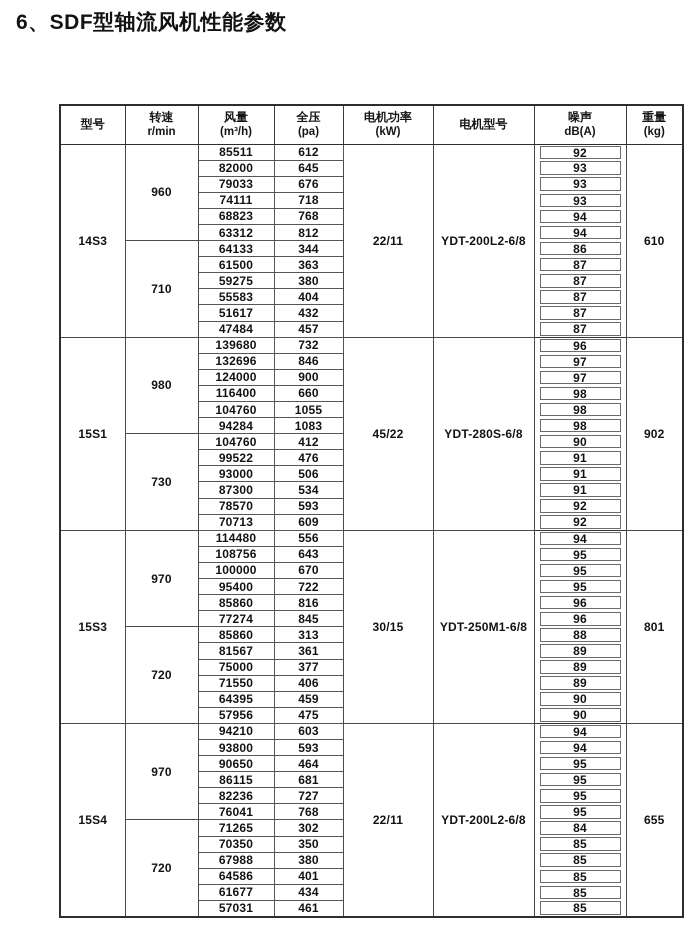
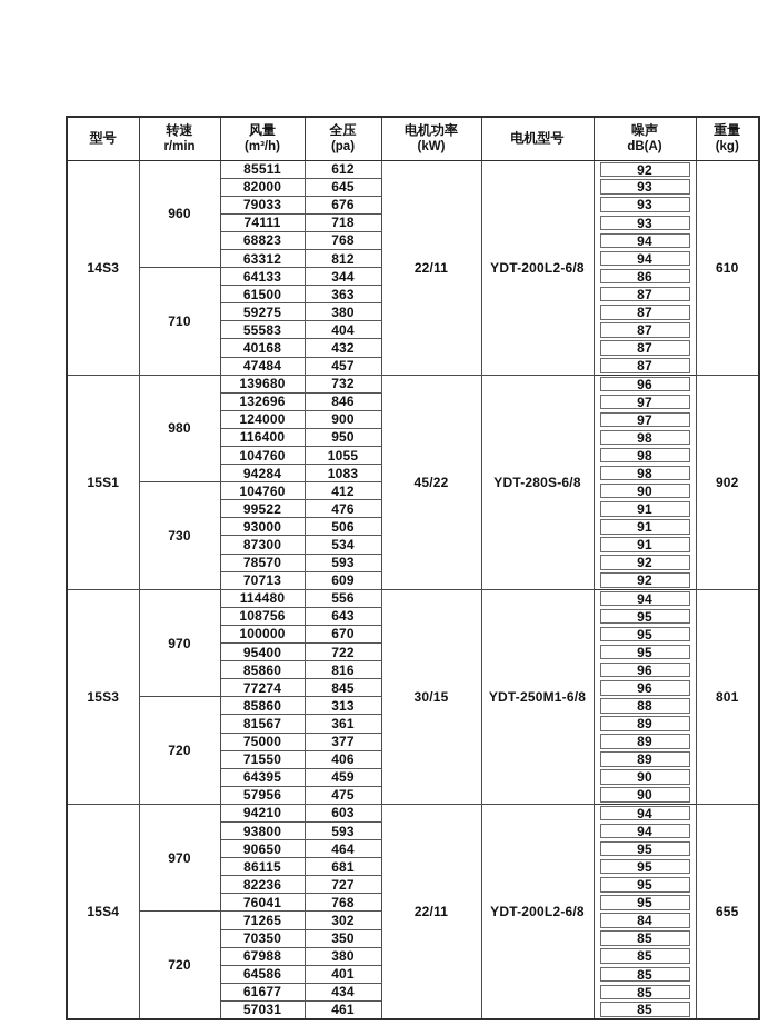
- 6、SDF型轴流风机性能参数
  型号	转速r/min	风量(m³/h)	全压(pa)	电机功率(kW)	电机型号	噪声dB(A)	重量(kg)
  14S3	960	85511	612	22/11	YDT-200L2-6/8	92	610
  82000	645	93
  79033	676	93
  74111	718	93
  68823	768	94
  63312	812	94
  710	64133	344	86
  61500	363	87
  59275	380	87
  55583	404	87
- 51617	432	87
+ 40168	432	87
  47484	457	87
  15S1	980	139680	732	45/22	YDT-280S-6/8	96	902
  132696	846	97
  124000	900	97
- 116400	660	98
+ 116400	950	98
  104760	1055	98
  94284	1083	98
  730	104760	412	90
  99522	476	91
  93000	506	91
  87300	534	91
  78570	593	92
  70713	609	92
  15S3	970	114480	556	30/15	YDT-250M1-6/8	94	801
  108756	643	95
  100000	670	95
  95400	722	95
  85860	816	96
  77274	845	96
  720	85860	313	88
  81567	361	89
  75000	377	89
  71550	406	89
  64395	459	90
  57956	475	90
  15S4	970	94210	603	22/11	YDT-200L2-6/8	94	655
  93800	593	94
  90650	464	95
  86115	681	95
  82236	727	95
  76041	768	95
  720	71265	302	84
  70350	350	85
  67988	380	85
  64586	401	85
  61677	434	85
  57031	461	85
